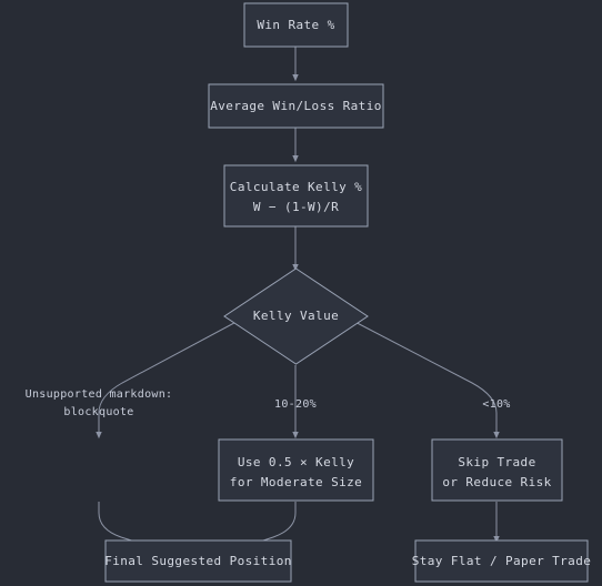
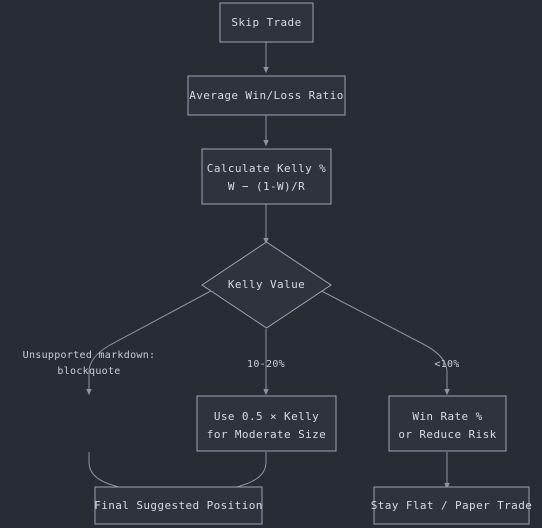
  Unsupported markdown:
  blockquote
  10-20%
  <10%
- Win Rate %
+ Skip Trade
  Average Win/Loss Ratio
  Calculate Kelly %
  W − (1-W)/R
  Kelly Value
  Use 0.5 × Kelly
  for Moderate Size
- Skip Trade
+ Win Rate %
  or Reduce Risk
  Final Suggested Position
  Stay Flat / Paper Trade
